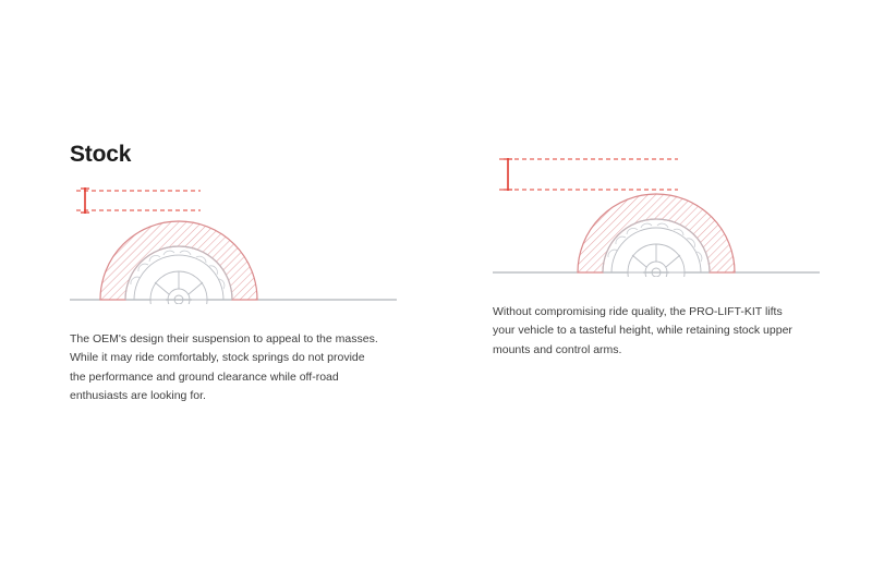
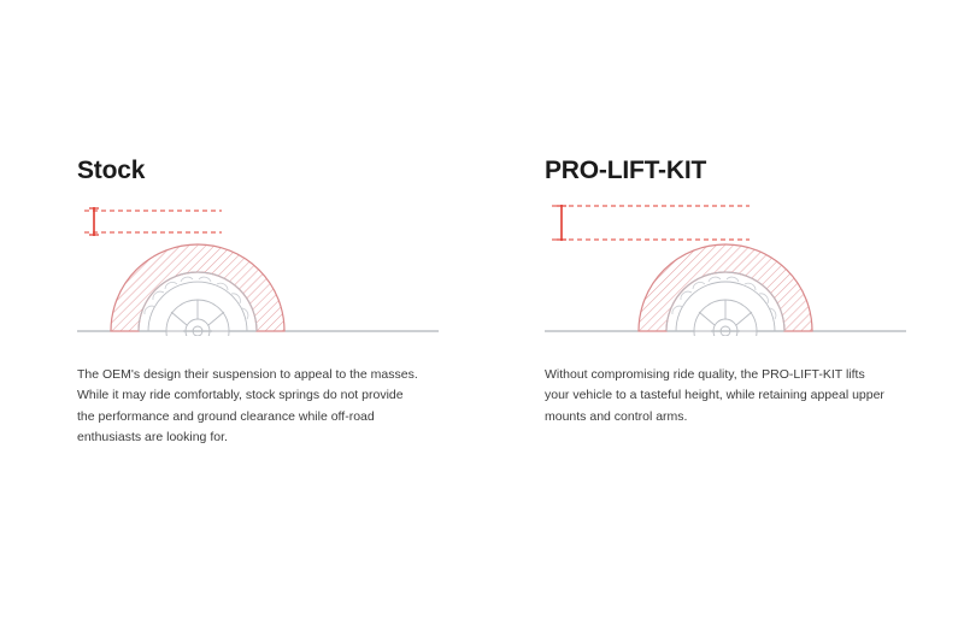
  Stock
  The OEM's design their suspension to appeal to the masses. While it may ride comfortably, stock springs do not provide the performance and ground clearance while off-road enthusiasts are looking for.
+ PRO-LIFT-KIT
- Without compromising ride quality, the PRO-LIFT-KIT lifts your vehicle to a tasteful height, while retaining stock upper mounts and control arms.
+ Without compromising ride quality, the PRO-LIFT-KIT lifts your vehicle to a tasteful height, while retaining appeal upper mounts and control arms.
